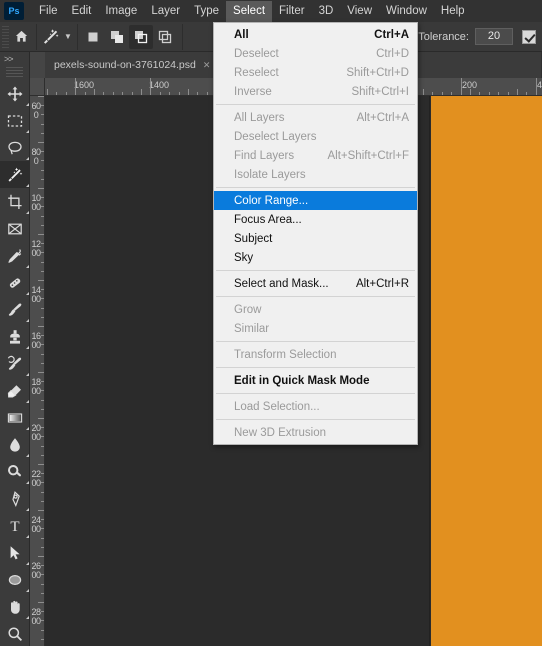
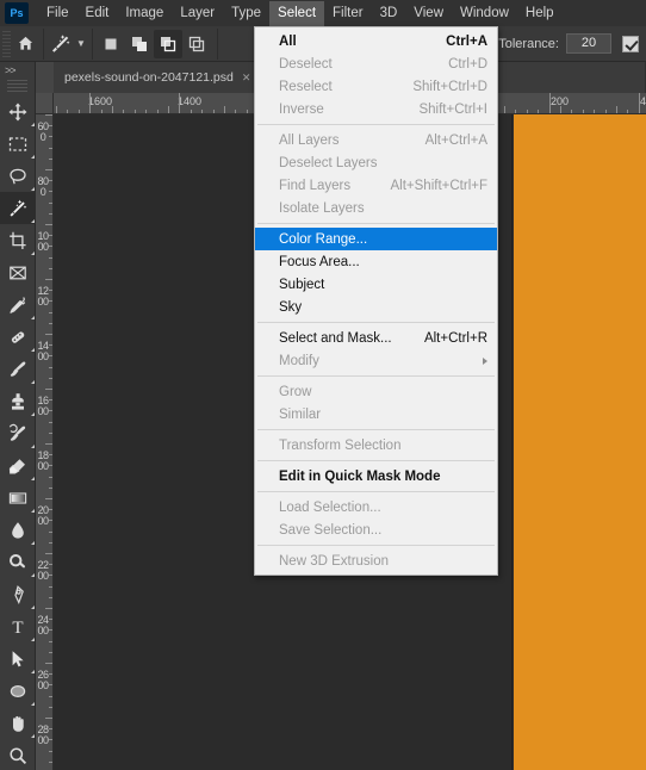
  Ps
  File
  Edit
  Image
  Layer
  Type
  Select
  Filter
  3D
  View
  Window
  Help
  ▼
  Tolerance:
  20
  >>
  T
- pexels-sound-on-3761024.psd
+ pexels-sound-on-2047121.psd
  ✕
  1600
  1400
  200
  600
  800
  1000
  1200
  1400
  1600
  1800
  2000
  2200
  2400
  2600
  2800
  All
  Ctrl+A
  Deselect
  Ctrl+D
  Reselect
  Shift+Ctrl+D
  Inverse
  Shift+Ctrl+I
  All Layers
  Alt+Ctrl+A
  Deselect Layers
  Find Layers
  Alt+Shift+Ctrl+F
  Isolate Layers
  Color Range...
  Focus Area...
  Subject
  Sky
  Select and Mask...
  Alt+Ctrl+R
+ Modify
  Grow
  Similar
  Transform Selection
  Edit in Quick Mask Mode
  Load Selection...
+ Save Selection...
  New 3D Extrusion
